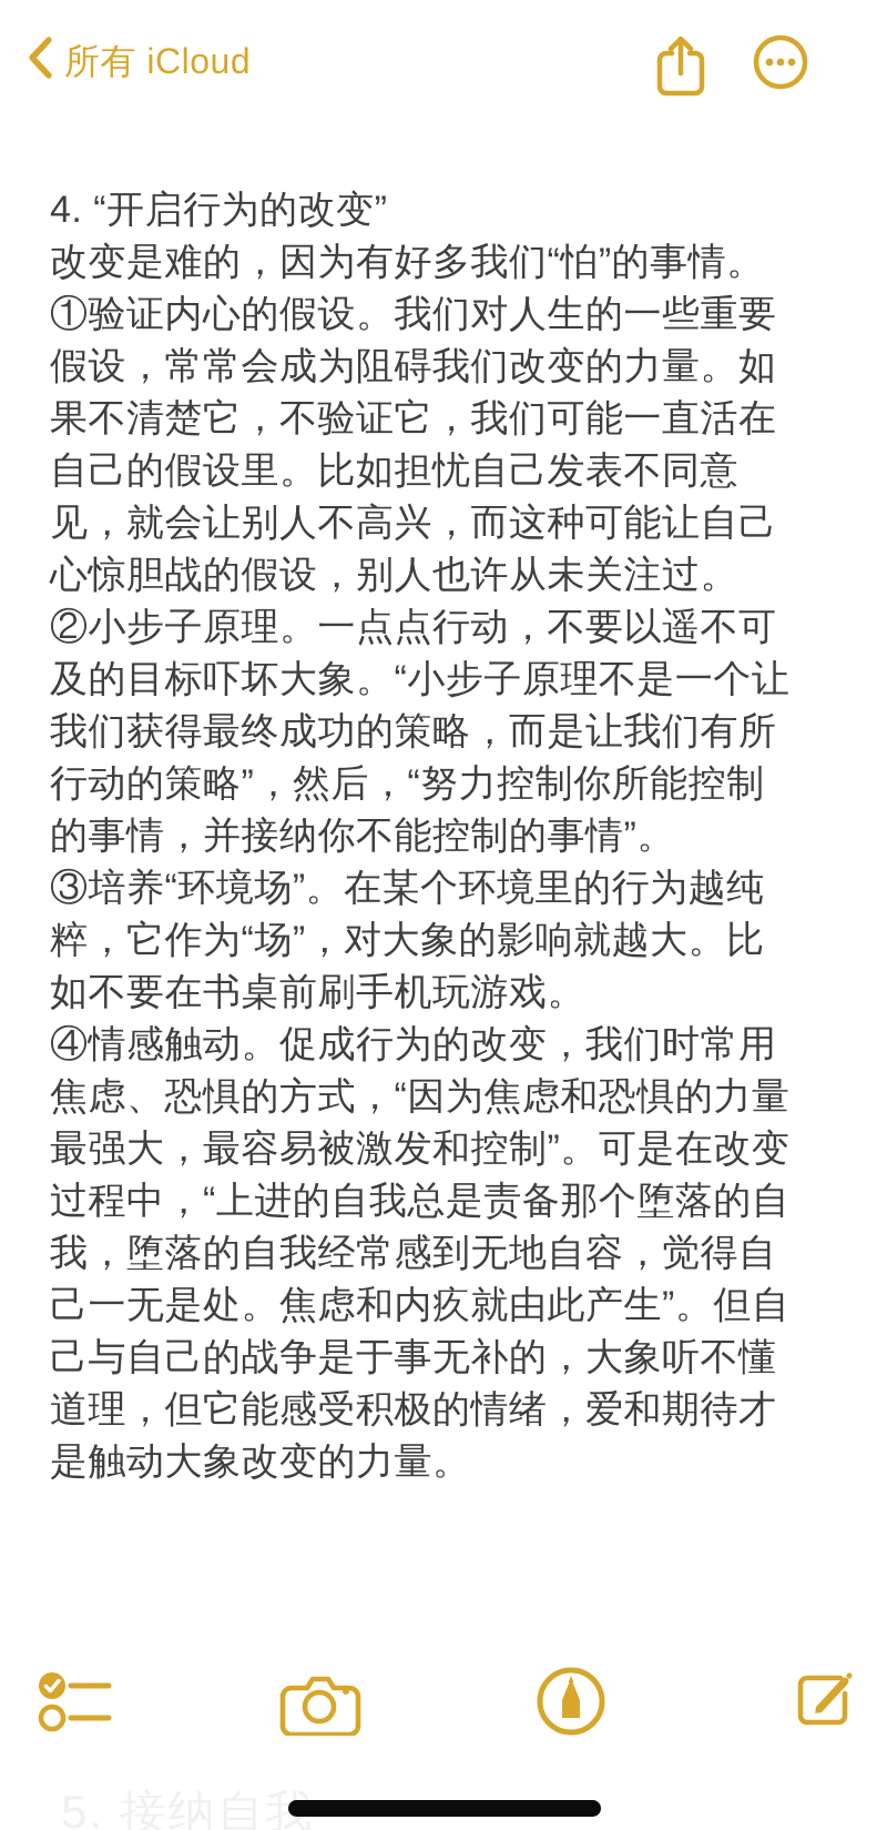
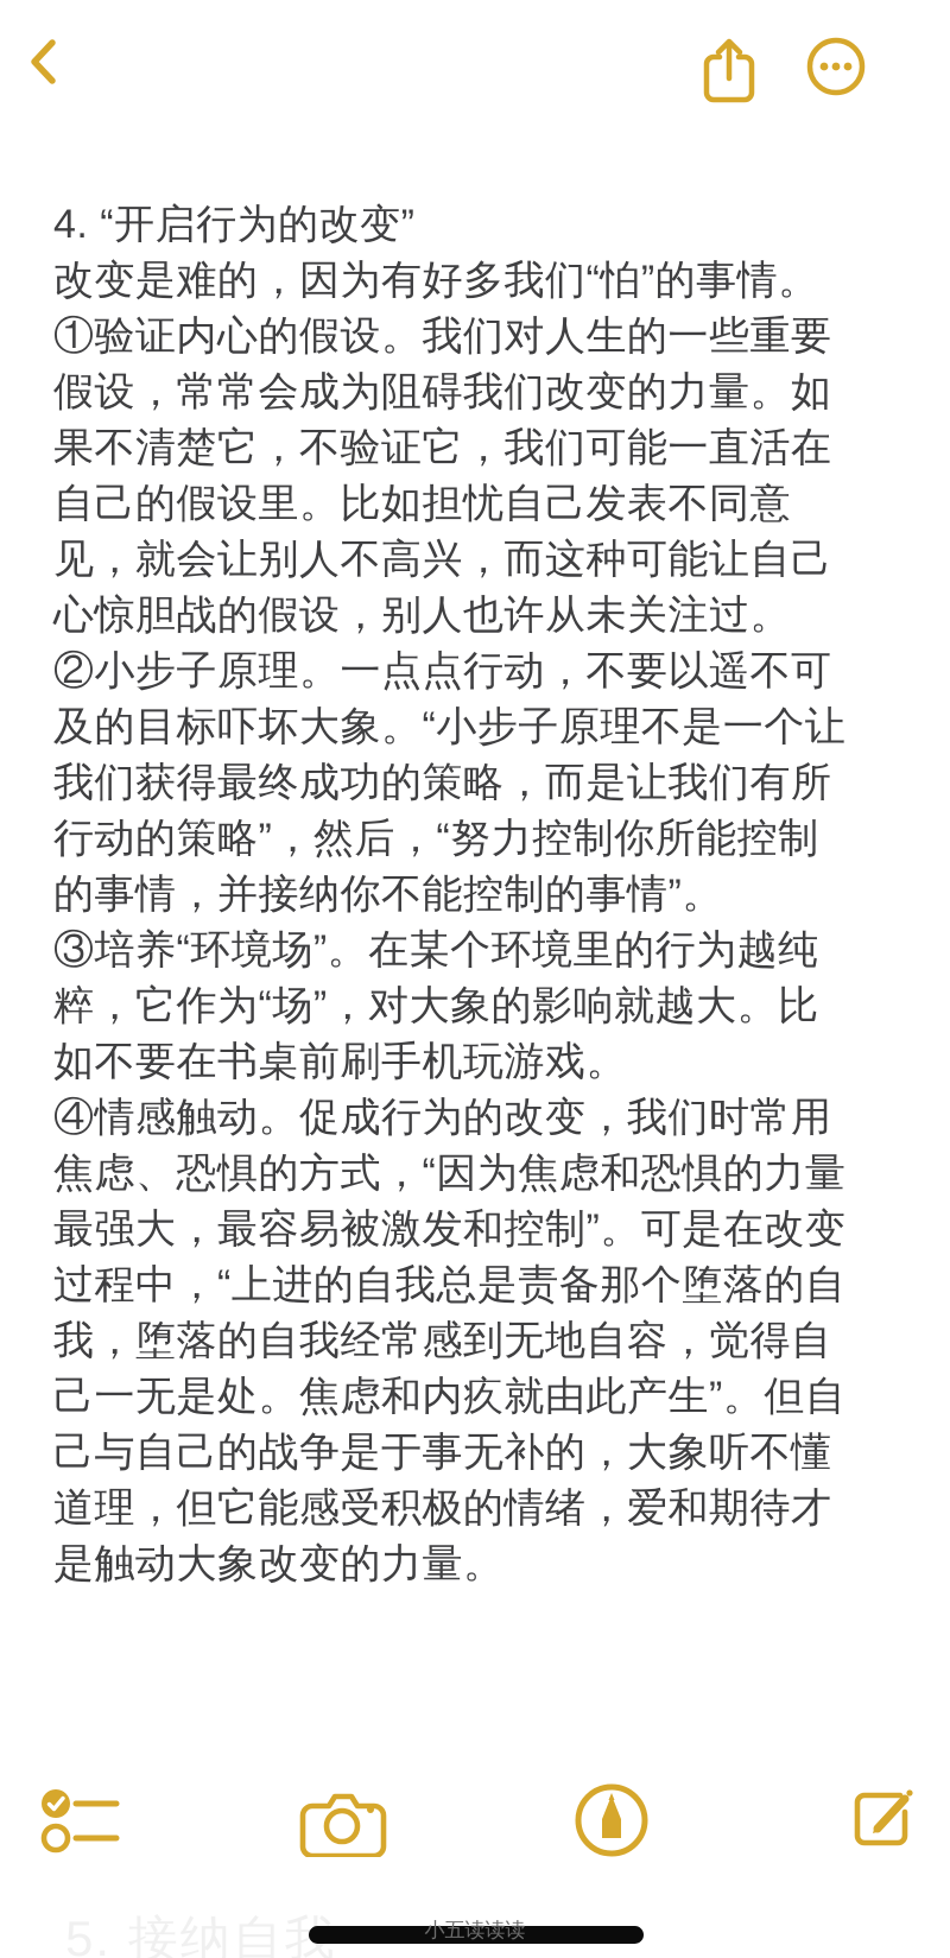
- 所有 iCloud
  4. “开启行为的改变”
  改变是难的，因为有好多我们“怕”的事情。
  ①验证内心的假设。我们对人生的一些重要
  假设，常常会成为阻碍我们改变的力量。如
  果不清楚它，不验证它，我们可能一直活在
  自己的假设里。比如担忧自己发表不同意
  见，就会让别人不高兴，而这种可能让自己
  心惊胆战的假设，别人也许从未关注过。
  ②小步子原理。一点点行动，不要以遥不可
  及的目标吓坏大象。“小步子原理不是一个让
  我们获得最终成功的策略，而是让我们有所
  行动的策略”，然后，“努力控制你所能控制
  的事情，并接纳你不能控制的事情”。
  ③培养“环境场”。在某个环境里的行为越纯
  粹，它作为“场”，对大象的影响就越大。比
  如不要在书桌前刷手机玩游戏。
  ④情感触动。促成行为的改变，我们时常用
  焦虑、恐惧的方式，“因为焦虑和恐惧的力量
  最强大，最容易被激发和控制”。可是在改变
  过程中，“上进的自我总是责备那个堕落的自
  我，堕落的自我经常感到无地自容，觉得自
  己一无是处。焦虑和内疚就由此产生”。但自
  己与自己的战争是于事无补的，大象听不懂
  道理，但它能感受积极的情绪，爱和期待才
  是触动大象改变的力量。
+ 小五读读读
